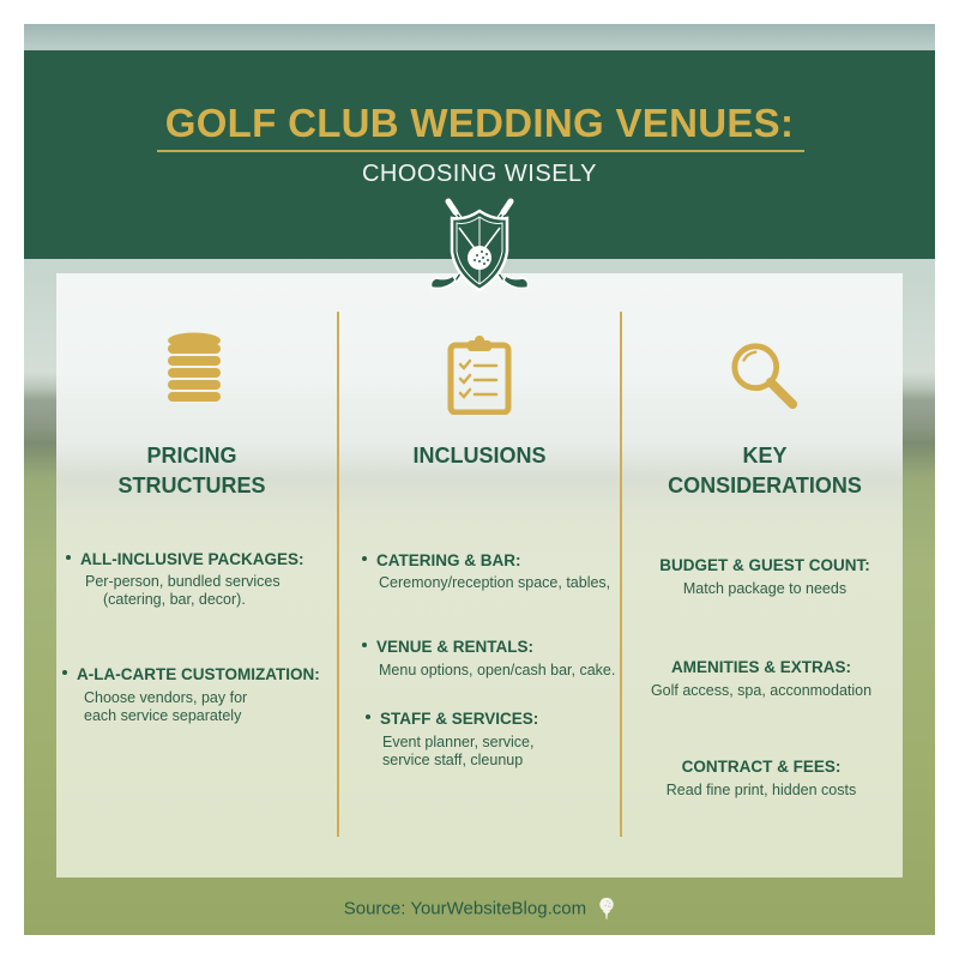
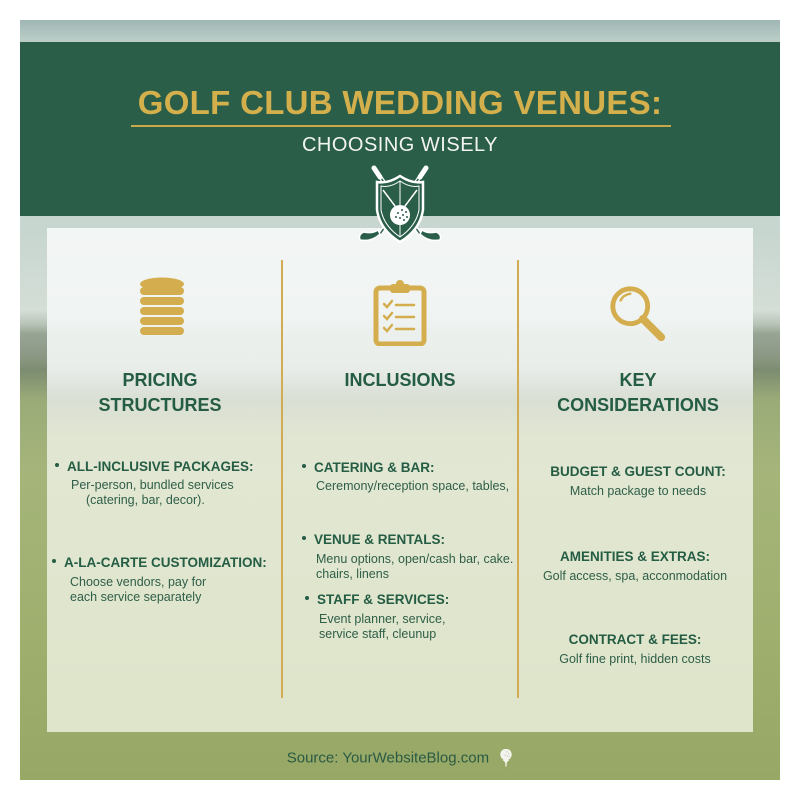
  GOLF CLUB WEDDING VENUES:
  CHOOSING WISELY
  PRICING
  STRUCTURES
  ALL-INCLUSIVE PACKAGES:
  Per-person, bundled services
  (catering, bar, decor).
  A-LA-CARTE CUSTOMIZATION:
  Choose vendors, pay for
  each service separately
  INCLUSIONS
  CATERING & BAR:
  Ceremony/reception space, tables,
  VENUE & RENTALS:
  Menu options, open/cash bar, cake.
+ chairs, linens
  STAFF & SERVICES:
  Event planner, service,
  service staff, cleunup
  KEY
  CONSIDERATIONS
  BUDGET & GUEST COUNT:
  Match package to needs
  AMENITIES & EXTRAS:
  Golf access, spa, acconmodation
  CONTRACT & FEES:
- Read fine print, hidden costs
+ Golf fine print, hidden costs
  Source: YourWebsiteBlog.com
